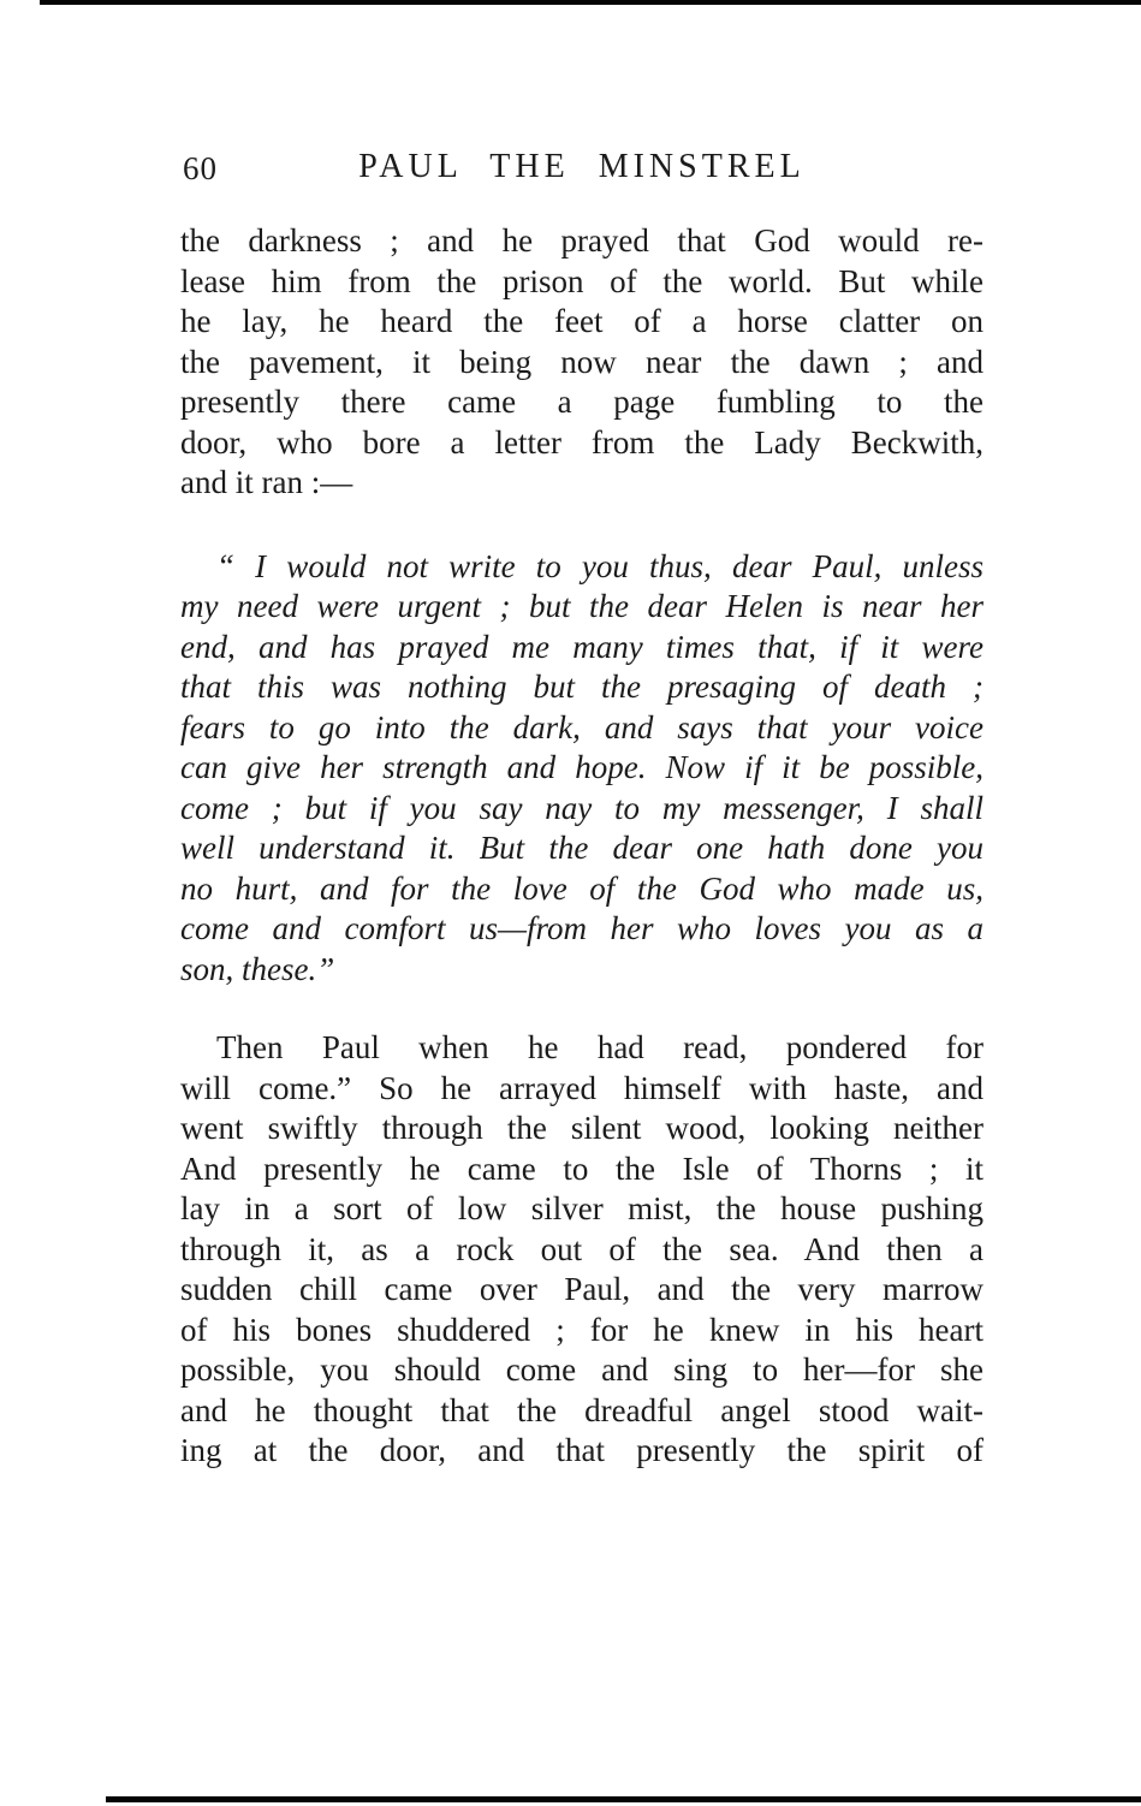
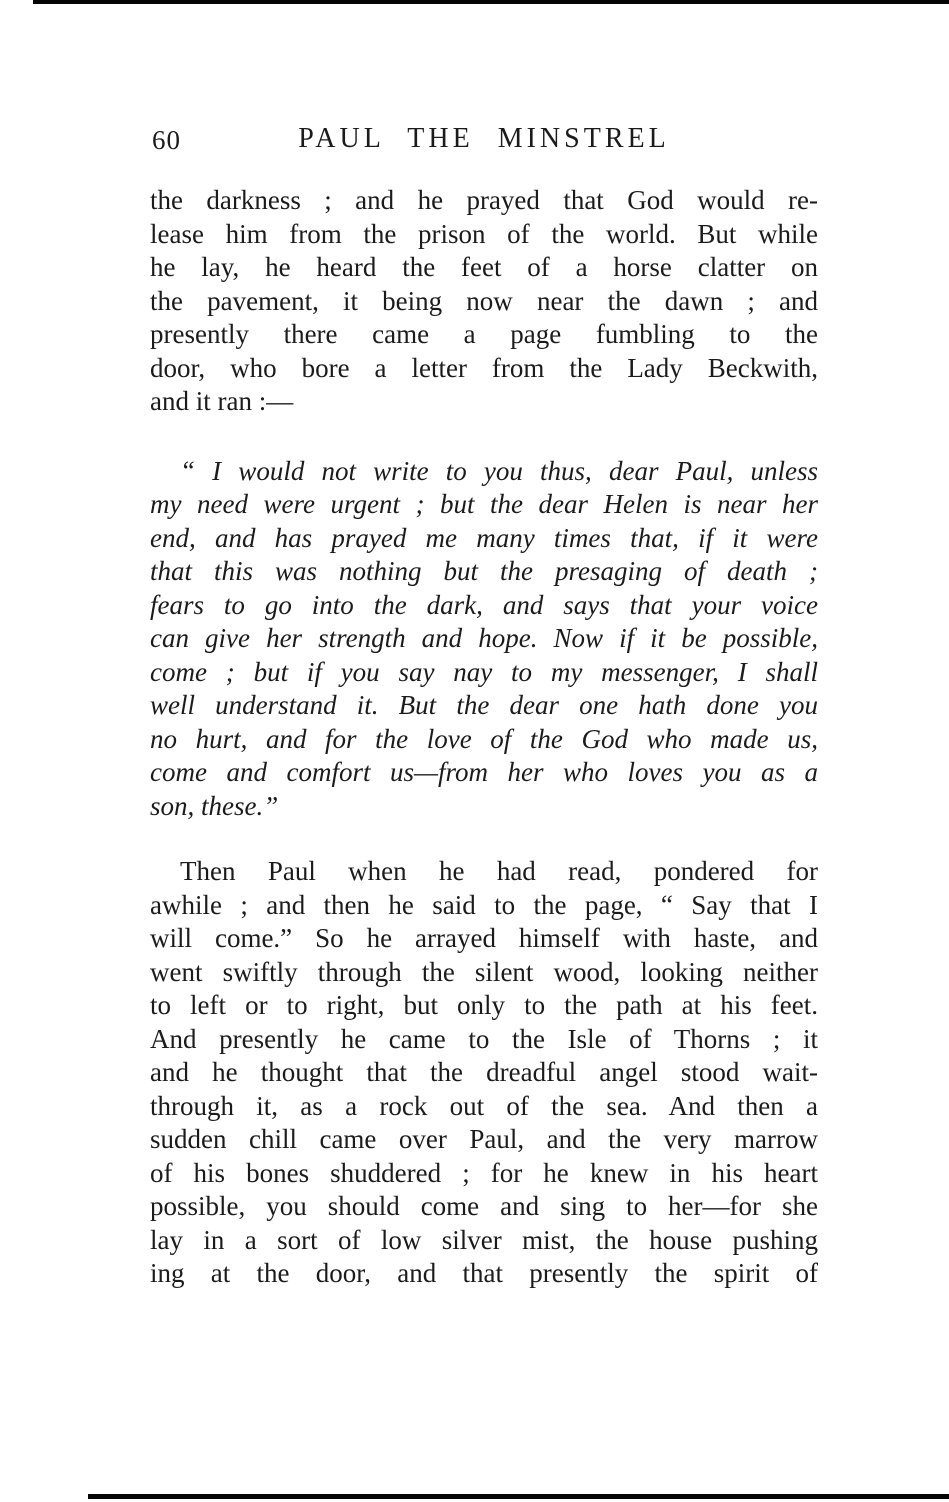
  60
  PAUL THE MINSTREL
  the darkness ; and he prayed that God would re-
  lease him from the prison of the world. But while
  he lay, he heard the feet of a horse clatter on
  the pavement, it being now near the dawn ; and
  presently there came a page fumbling to the
  door, who bore a letter from the Lady Beckwith,
  and it ran :—
  “ I would not write to you thus, dear Paul, unless
  my need were urgent ; but the dear Helen is near her
  end, and has prayed me many times that, if it were
  that this was nothing but the presaging of death ;
  fears to go into the dark, and says that your voice
  can give her strength and hope. Now if it be possible,
  come ; but if you say nay to my messenger, I shall
  well understand it. But the dear one hath done you
  no hurt, and for the love of the God who made us,
  come and comfort us—from her who loves you as a
  son, these.”
  Then Paul when he had read, pondered for
+ awhile ; and then he said to the page, “ Say that I
  will come.” So he arrayed himself with haste, and
  went swiftly through the silent wood, looking neither
+ to left or to right, but only to the path at his feet.
  And presently he came to the Isle of Thorns ; it
- lay in a sort of low silver mist, the house pushing
+ and he thought that the dreadful angel stood wait-
  through it, as a rock out of the sea. And then a
  sudden chill came over Paul, and the very marrow
  of his bones shuddered ; for he knew in his heart
  possible, you should come and sing to her—for she
- and he thought that the dreadful angel stood wait-
+ lay in a sort of low silver mist, the house pushing
  ing at the door, and that presently the spirit of
